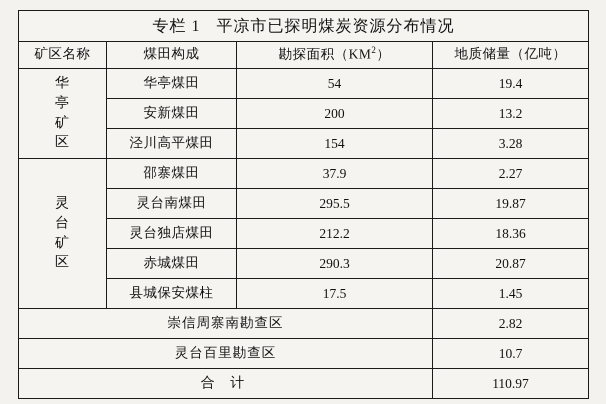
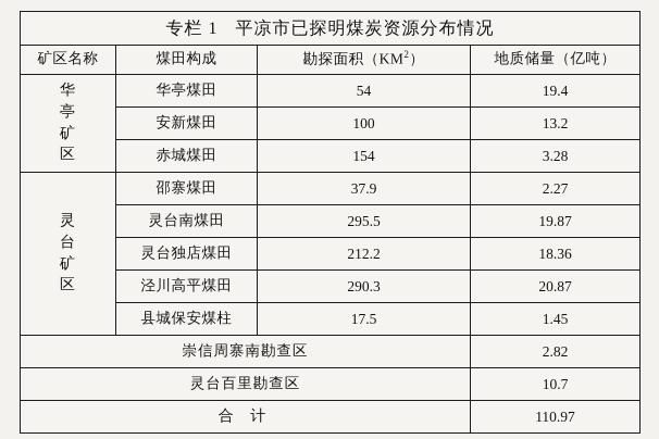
  专栏 1 平凉市已探明煤炭资源分布情况
  矿区名称	煤田构成	勘探面积（KM2）	地质储量（亿吨）
  华 亭 矿 区	华亭煤田	54	19.4
- 安新煤田	200	13.2
+ 安新煤田	100	13.2
- 泾川高平煤田	154	3.28
+ 赤城煤田	154	3.28
  灵 台 矿 区	邵寨煤田	37.9	2.27
  灵台南煤田	295.5	19.87
  灵台独店煤田	212.2	18.36
- 赤城煤田	290.3	20.87
+ 泾川高平煤田	290.3	20.87
  县城保安煤柱	17.5	1.45
  崇信周寨南勘查区	2.82
  灵台百里勘查区	10.7
  合 计	110.97
